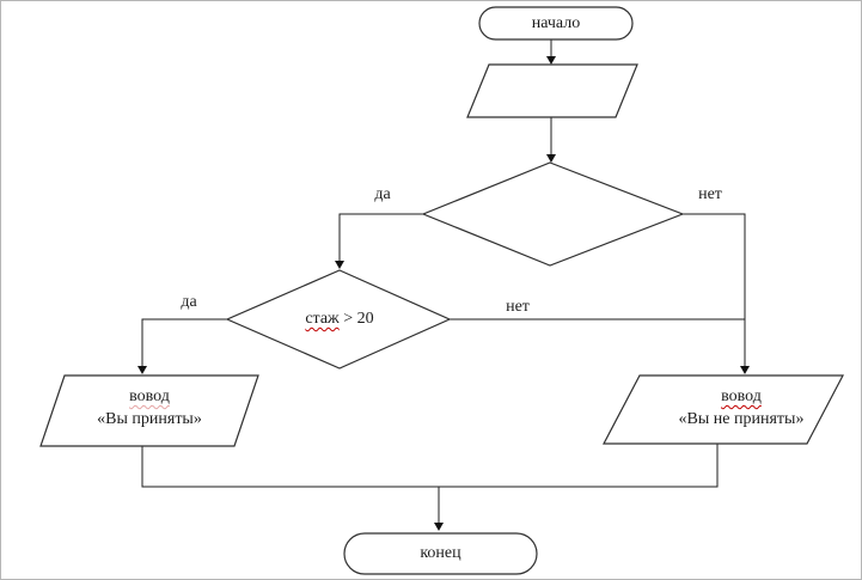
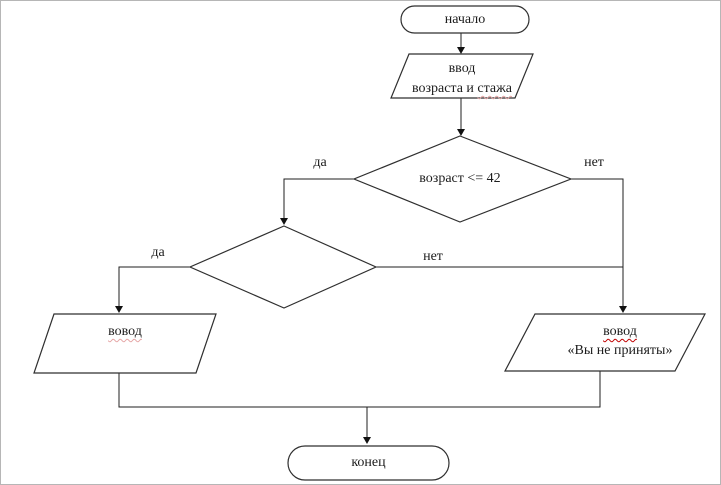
  начало
+ ввод
+ возраста и стажа
+ возраст <= 42
  да
  нет
- стаж > 20
  да
  нет
  вовод
- «Вы приняты»
  вовод
  «Вы не приняты»
  конец
